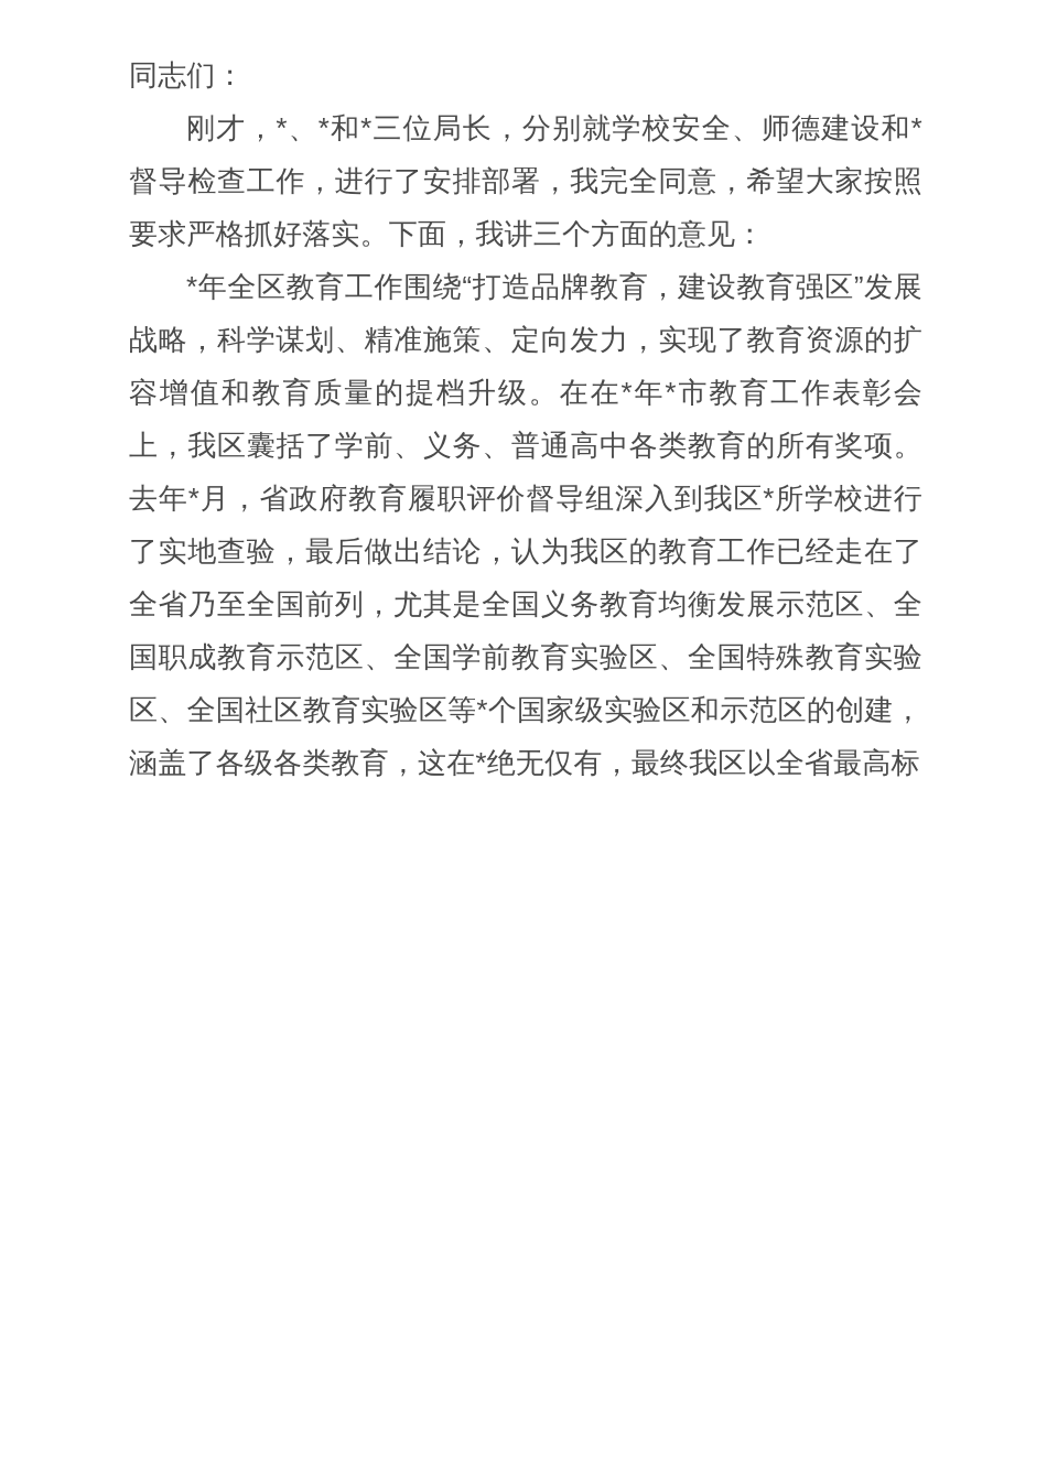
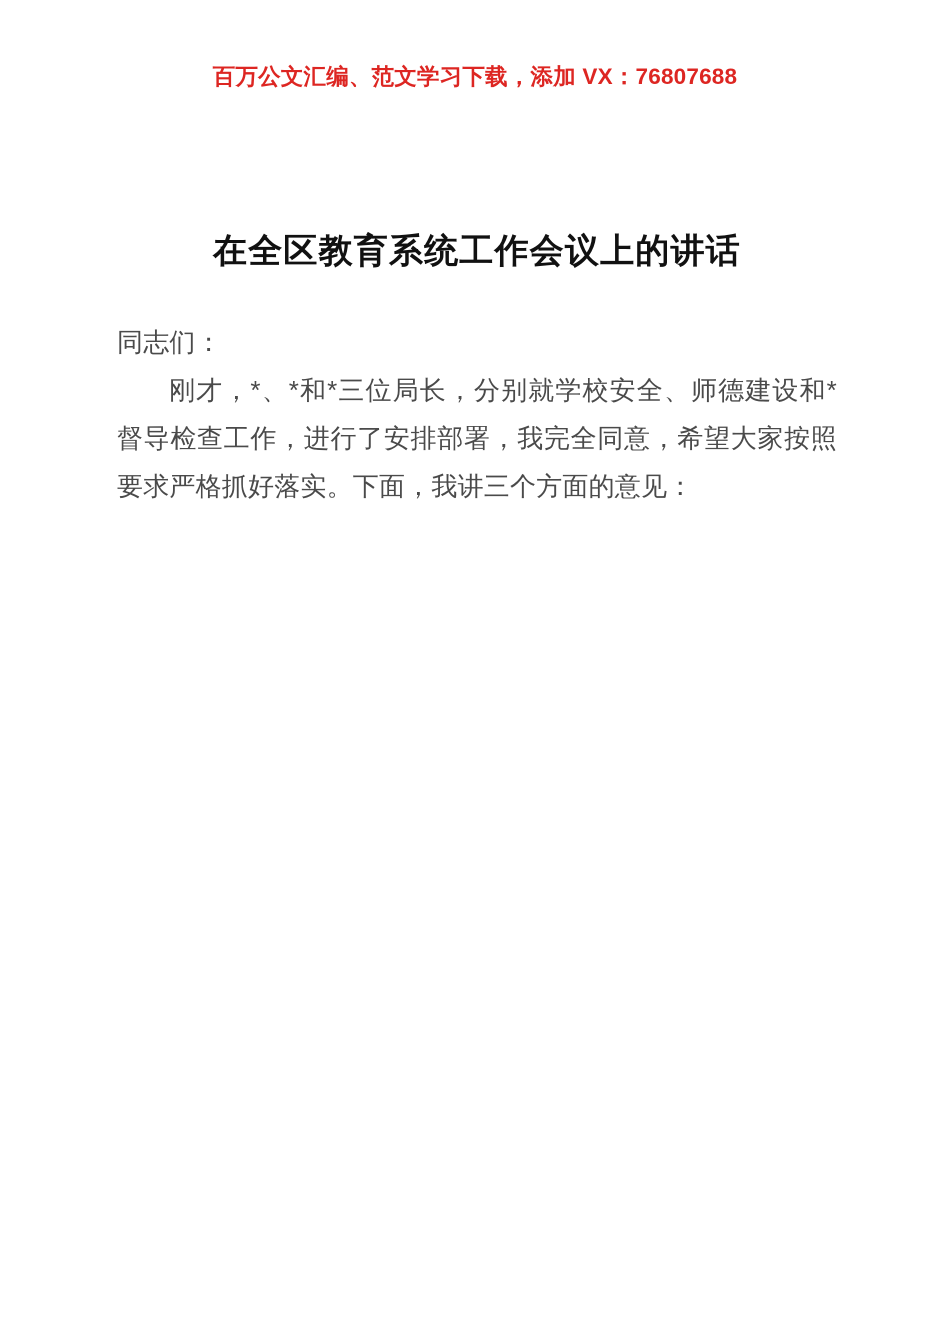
+ 百万公文汇编、范文学习下载，添加 VX：76807688
+ 在全区教育系统工作会议上的讲话
  同志们：
  刚才，*、*和*三位局长，分别就学校安全、师德建设和*督导检查工作，进行了安排部署，我完全同意，希望大家按照要求严格抓好落实。下面，我讲三个方面的意见：
- *年全区教育工作围绕“打造品牌教育，建设教育强区”发展战略，科学谋划、精准施策、定向发力，实现了教育资源的扩容增值和教育质量的提档升级。在在*年*市教育工作表彰会上，我区囊括了学前、义务、普通高中各类教育的所有奖项。去年*月，省政府教育履职评价督导组深入到我区*所学校进行了实地查验，最后做出结论，认为我区的教育工作已经走在了全省乃至全国前列，尤其是全国义务教育均衡发展示范区、全国职成教育示范区、全国学前教育实验区、全国特殊教育实验区、全国社区教育实验区等*个国家级实验区和示范区的创建，涵盖了各级各类教育，这在*绝无仅有，最终我区以全省最高标
